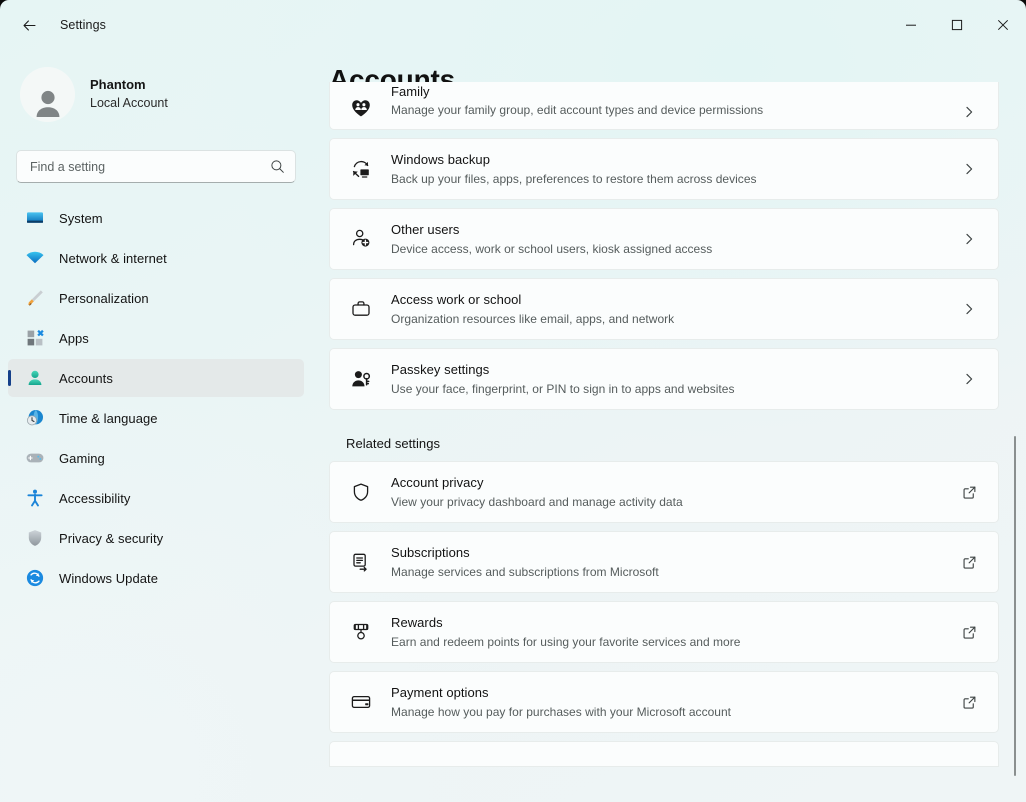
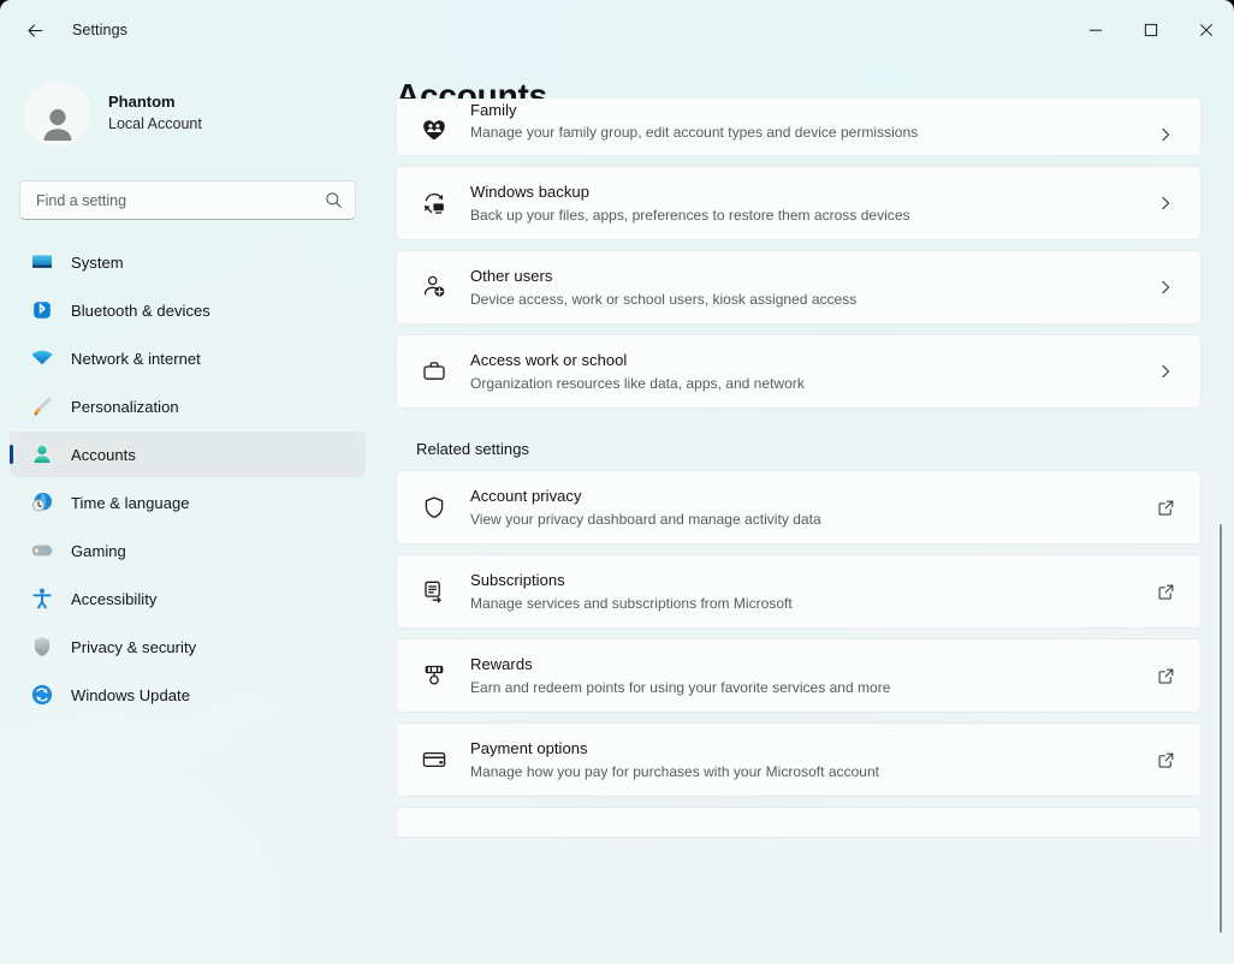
  Settings
  Phantom
  Local Account
  Find a setting
  System
+ Bluetooth & devices
  Network & internet
  Personalization
- Apps
  Accounts
  Time & language
  Gaming
  Accessibility
  Privacy & security
  Windows Update
  Accounts
  Family
  Manage your family group, edit account types and device permissions
  Windows backup
  Back up your files, apps, preferences to restore them across devices
  Other users
  Device access, work or school users, kiosk assigned access
  Access work or school
- Organization resources like email, apps, and network
+ Organization resources like data, apps, and network
- Passkey settings
- Use your face, fingerprint, or PIN to sign in to apps and websites
  Related settings
  Account privacy
  View your privacy dashboard and manage activity data
  Subscriptions
  Manage services and subscriptions from Microsoft
  Rewards
  Earn and redeem points for using your favorite services and more
  Payment options
  Manage how you pay for purchases with your Microsoft account
